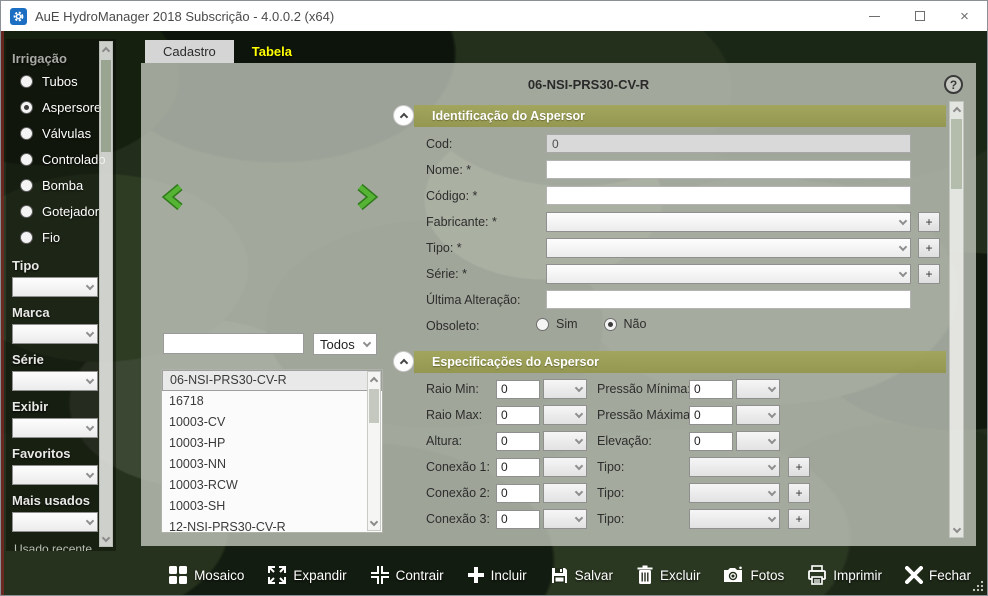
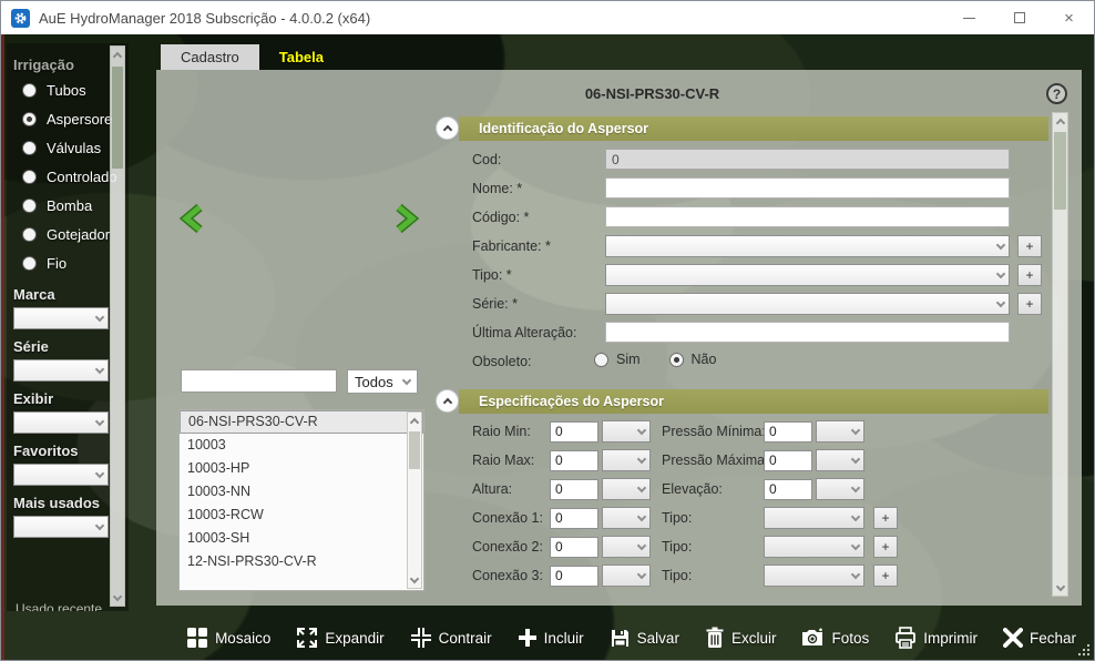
  AuE HydroManager 2018 Subscrição - 4.0.0.2 (x64)
  ×
  Irrigação
  Tubos
  Aspersore
  Válvulas
  Controlado
  Bomba
  Gotejador
  Fio
- Tipo
  Marca
  Série
  Exibir
  Favoritos
  Mais usados
  Usado recente
  Cadastro
  Tabela
  06-NSI-PRS30-CV-R
  ?
  Todos
  06-NSI-PRS30-CV-R
- 16718
+ 10003
- 10003-CV
  10003-HP
  10003-NN
  10003-RCW
  10003-SH
  12-NSI-PRS30-CV-R
  Identificação do Asperso​r
  Cod:
  0
  Nome: *
  Código: *
  Fabricante: *
  +
  Tipo: *
  +
  Série: *
  +
  Última Alteração:
  Obsoleto:
  Sim
  Não
  Especificações do Aspersor
  Raio Min:
  0
  Pressão Mínima
  0
  Raio Max:
  0
  Pressão Máxima
  0
  Altura:
  0
  Elevação:
  0
  Conexão 1:
  0
  Tipo:
  +
  Conexão 2:
  0
  Tipo:
  +
  Conexão 3:
  0
  Tipo:
  +
  Mosaico
  Expandir
  Contrair
  Incluir
  Salvar
  Excluir
  Fotos
  Imprimir
  Fechar
